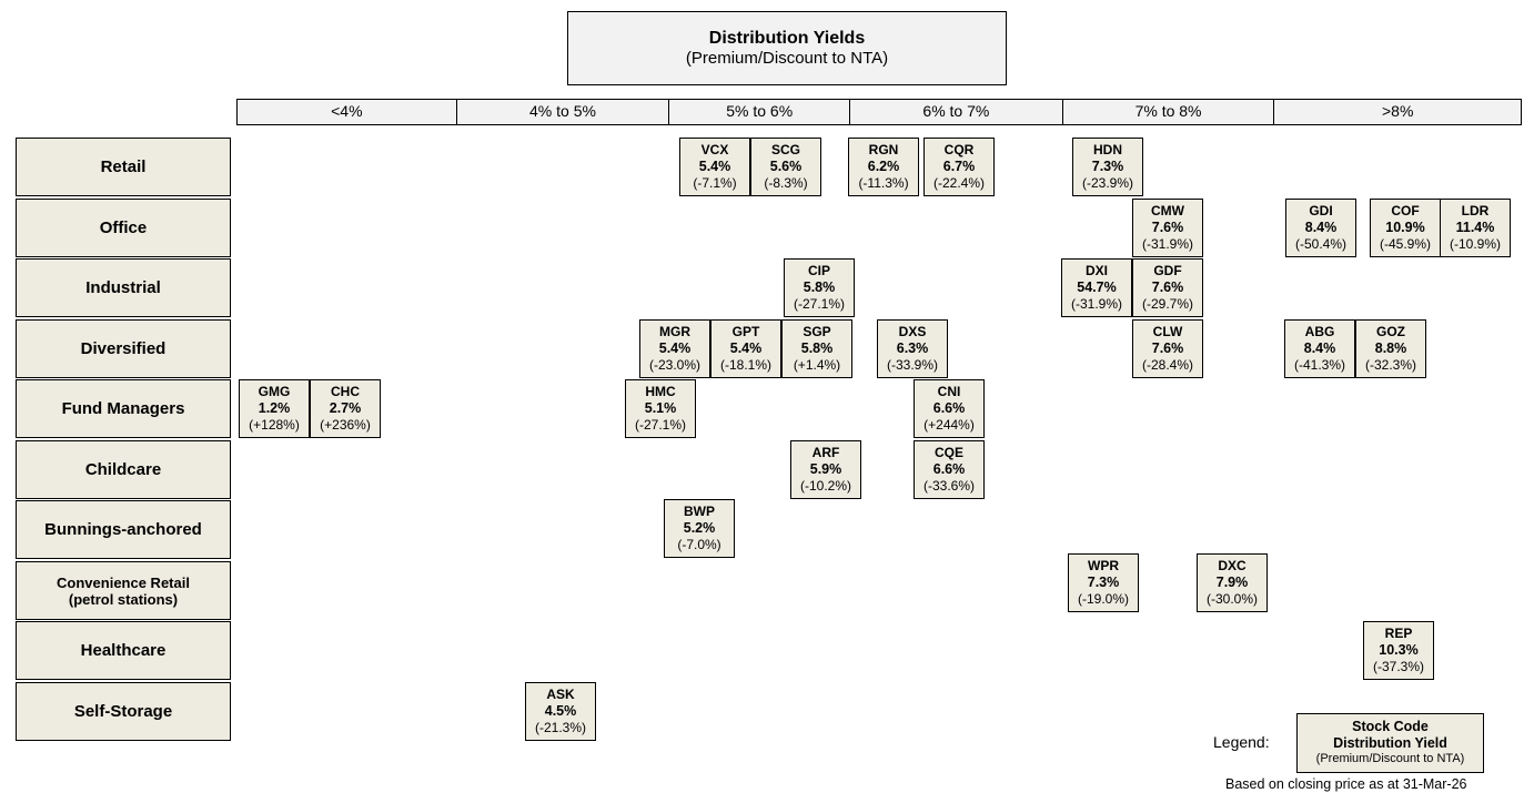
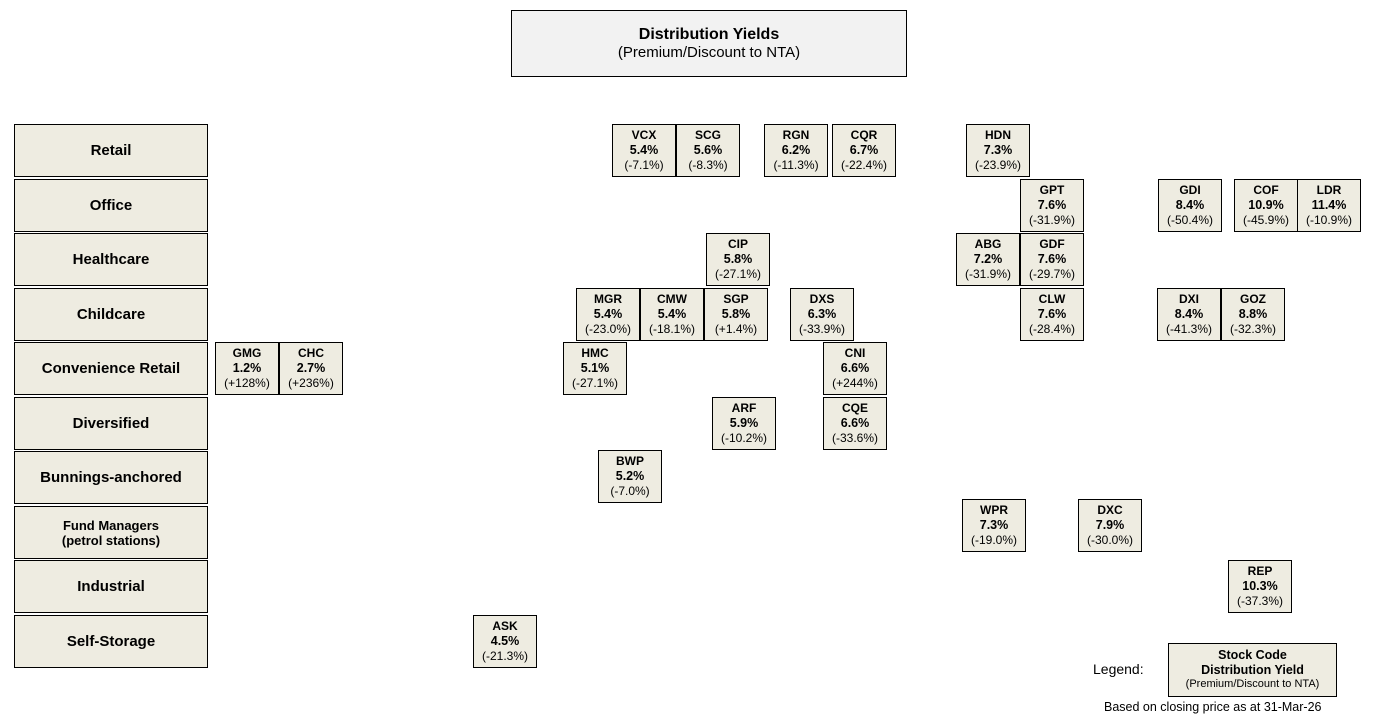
  Distribution Yields
  (Premium/Discount to NTA)
- <4%
- 4% to 5%
- 5% to 6%
- 6% to 7%
- 7% to 8%
- >8%
  Retail
  Office
- Industrial
+ Healthcare
- Diversified
+ Childcare
- Fund Managers
+ Convenience Retail
- Childcare
+ Diversified
  Bunnings-anchored
- Convenience Retail
+ Fund Managers
  (petrol stations)
- Healthcare
+ Industrial
  Self-Storage
  VCX
  5.4%
  (-7.1%)
  SCG
  5.6%
  (-8.3%)
  RGN
  6.2%
  (-11.3%)
  CQR
  6.7%
  (-22.4%)
  HDN
  7.3%
  (-23.9%)
- CMW
+ GPT
  7.6%
  (-31.9%)
  GDI
  8.4%
  (-50.4%)
  COF
  10.9%
  (-45.9%)
  LDR
  11.4%
  (-10.9%)
  CIP
  5.8%
  (-27.1%)
- DXI
+ ABG
- 54.7%
+ 7.2%
  (-31.9%)
  GDF
  7.6%
  (-29.7%)
  MGR
  5.4%
  (-23.0%)
- GPT
+ CMW
  5.4%
  (-18.1%)
  SGP
  5.8%
  (+1.4%)
  DXS
  6.3%
  (-33.9%)
  CLW
  7.6%
  (-28.4%)
- ABG
+ DXI
  8.4%
  (-41.3%)
  GOZ
  8.8%
  (-32.3%)
  GMG
  1.2%
  (+128%)
  CHC
  2.7%
  (+236%)
  HMC
  5.1%
  (-27.1%)
  CNI
  6.6%
  (+244%)
  ARF
  5.9%
  (-10.2%)
  CQE
  6.6%
  (-33.6%)
  BWP
  5.2%
  (-7.0%)
  WPR
  7.3%
  (-19.0%)
  DXC
  7.9%
  (-30.0%)
  REP
  10.3%
  (-37.3%)
  ASK
  4.5%
  (-21.3%)
  Legend:
  Stock Code
  Distribution Yield
  (Premium/Discount to NTA)
  Based on closing price as at 31-Mar-26
